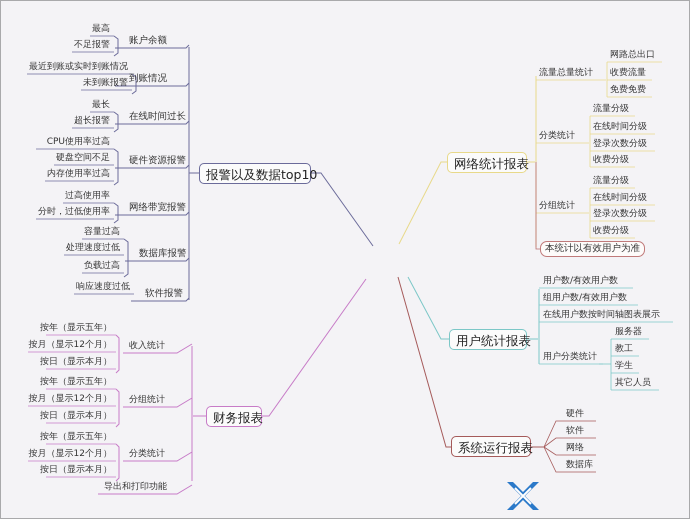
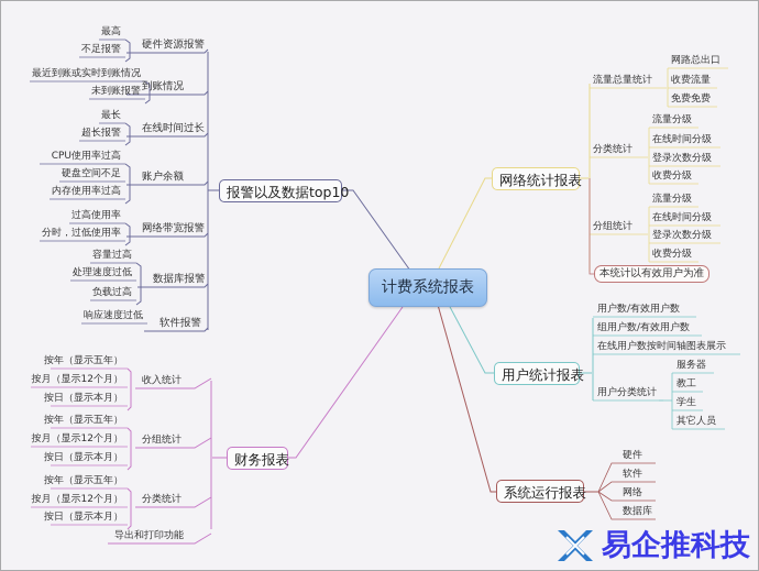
+ 计费系统报表
  报警以及数据top10
- 账户余额
+ 硬件资源报警
  最高
  不足报警
  到账情况
  最近到账或实时到账情况
  未到账报警
  在线时间过长
  最长
  超长报警
- 硬件资源报警
+ 账户余额
  CPU使用率过高
  硬盘空间不足
  内存使用率过高
  网络带宽报警
  过高使用率
  分时，过低使用率
  数据库报警
  容量过高
  处理速度过低
  负载过高
  软件报警
  响应速度过低
  财务报表
  收入统计
  按年（显示五年）
  按月（显示12个月）
  按日（显示本月）
  分组统计
  按年（显示五年）
  按月（显示12个月）
  按日（显示本月）
  分类统计
  按年（显示五年）
  按月（显示12个月）
  按日（显示本月）
  导出和打印功能
  网络统计报表
  流量总量统计
  网路总出口
  收费流量
  免费免费
  分类统计
  流量分级
  在线时间分级
  登录次数分级
  收费分级
  分组统计
  流量分级
  在线时间分级
  登录次数分级
  收费分级
  本统计以有效用户为准
  用户统计报表
  用户数/有效用户数
  组用户数/有效用户数
  在线用户数按时间轴图表展示
  用户分类统计
  服务器
  教工
  学生
  其它人员
  系统运行报表
  硬件
  软件
  网络
  数据库
+ 易企推科技
